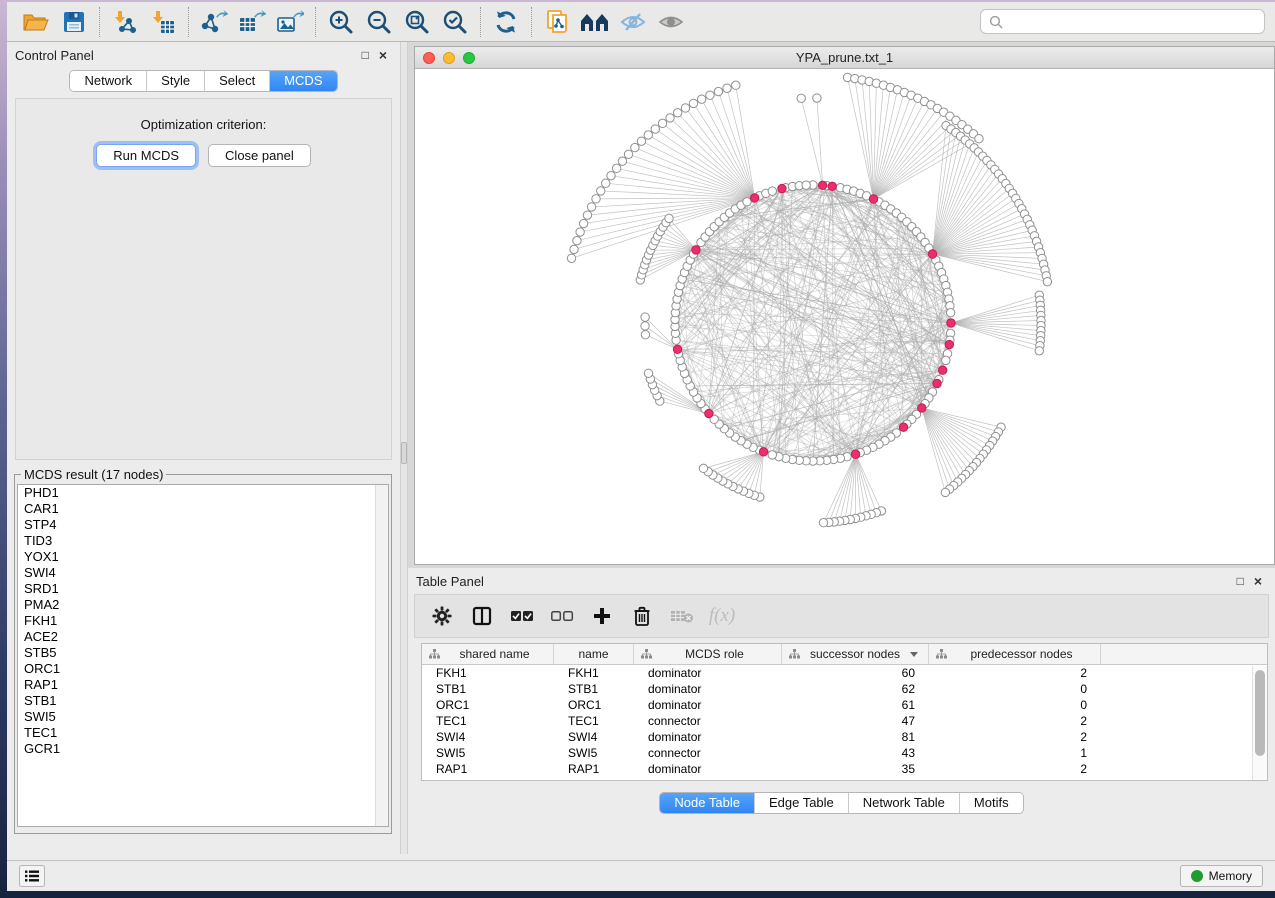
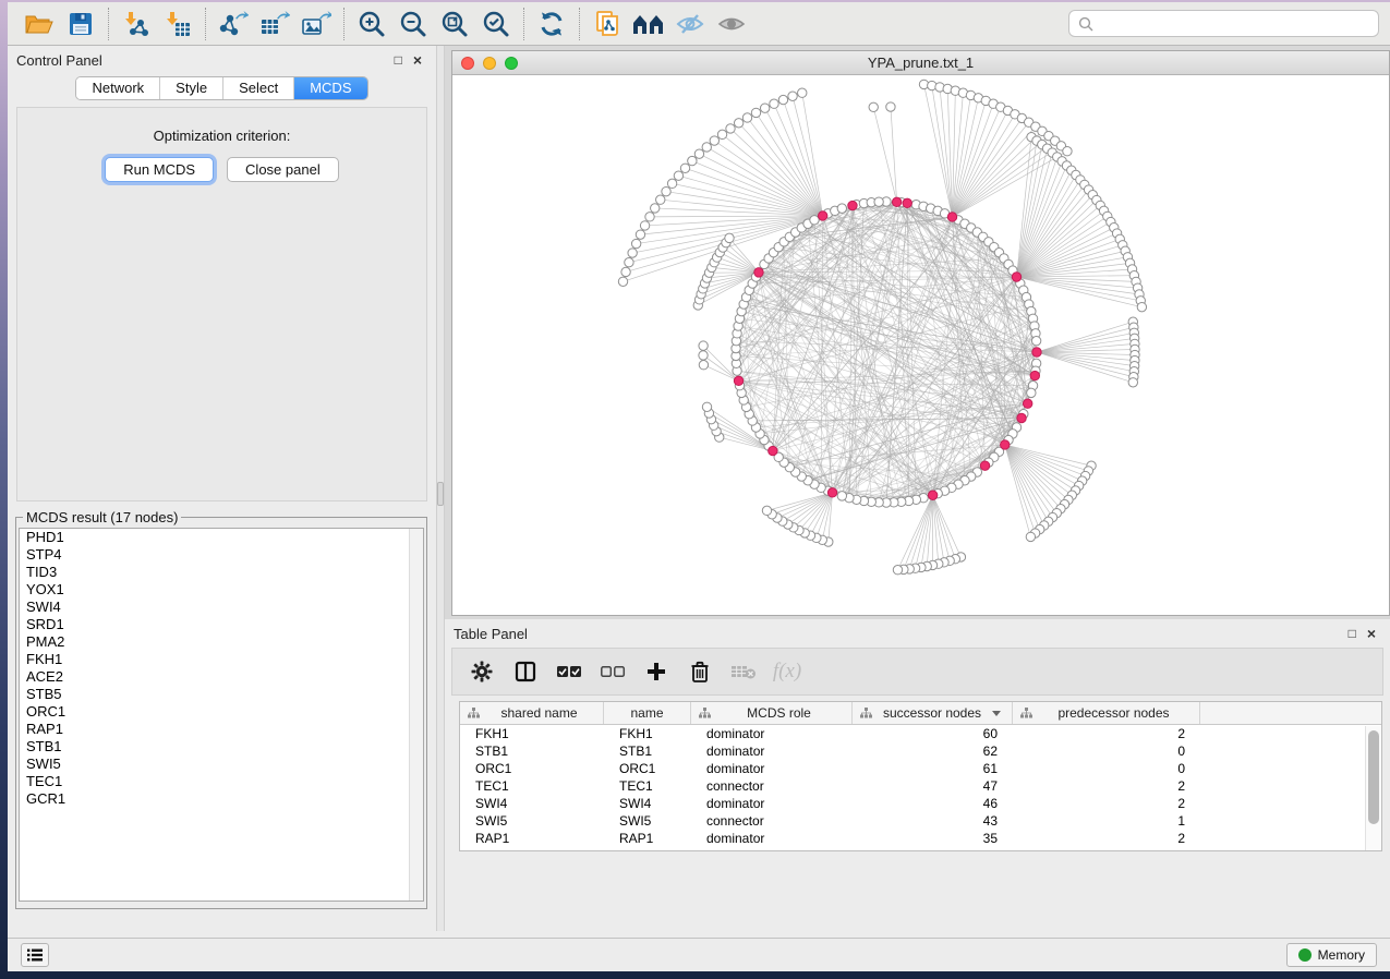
  Control Panel
  □
  ×
  Network
  Style
  Select
  MCDS
  Optimization criterion:
  Run MCDS
  Close panel
  MCDS result (17 nodes)
  PHD1
- CAR1
  STP4
  TID3
  YOX1
  SWI4
  SRD1
  PMA2
  FKH1
  ACE2
  STB5
  ORC1
  RAP1
  STB1
  SWI5
  TEC1
  GCR1
  YPA_prune.txt_1
  Table Panel
  □
  ×
  f(x)
  shared name
  name
  MCDS role
  successor nodes
  predecessor nodes
  FKH1
  FKH1
  dominator
  60
  2
  STB1
  STB1
  dominator
  62
  0
  ORC1
  ORC1
  dominator
  61
  0
  TEC1
  TEC1
  connector
  47
  2
  SWI4
  SWI4
  dominator
- 81
+ 46
  2
  SWI5
  SWI5
  connector
  43
  1
  RAP1
  RAP1
  dominator
  35
  2
- Node Table
- Edge Table
- Network Table
- Motifs
  Memory
